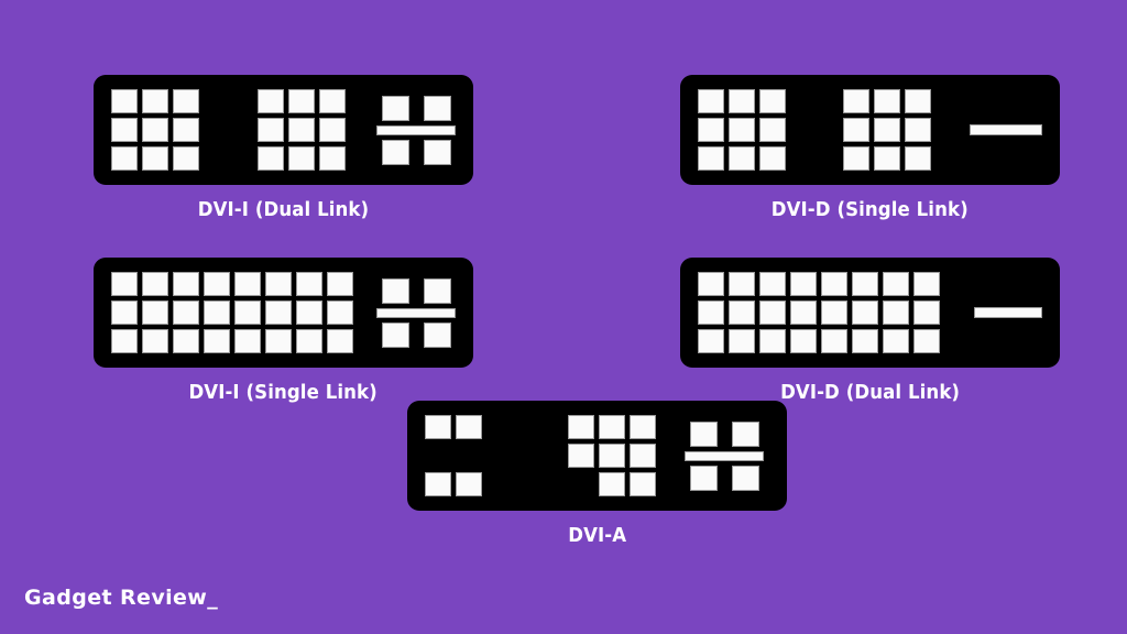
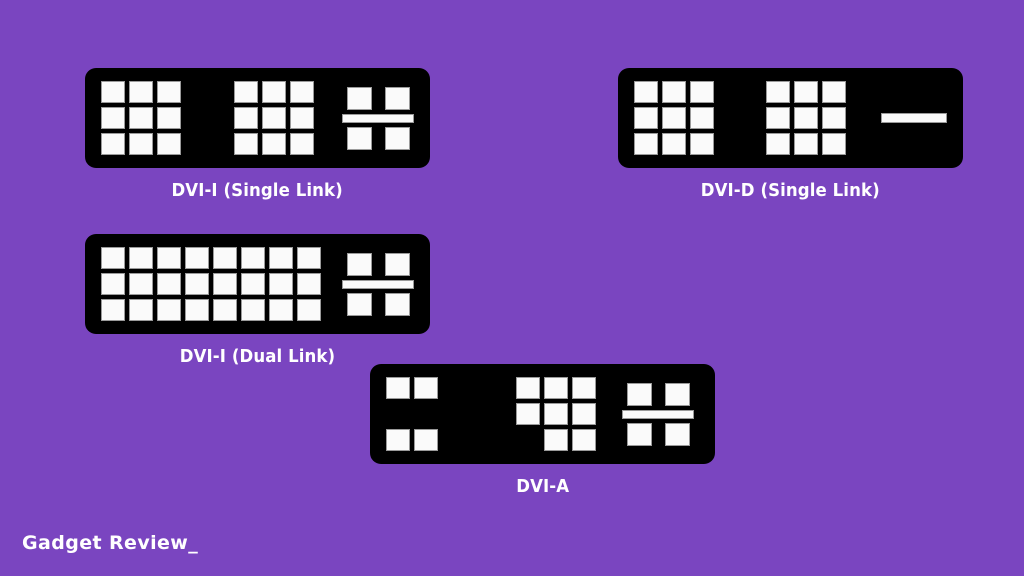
- DVI-I (Dual Link)
+ DVI-I (Single Link)
  DVI-D (Single Link)
- DVI-I (Single Link)
+ DVI-I (Dual Link)
- DVI-D (Dual Link)
  DVI-A
  Gadget Review_
